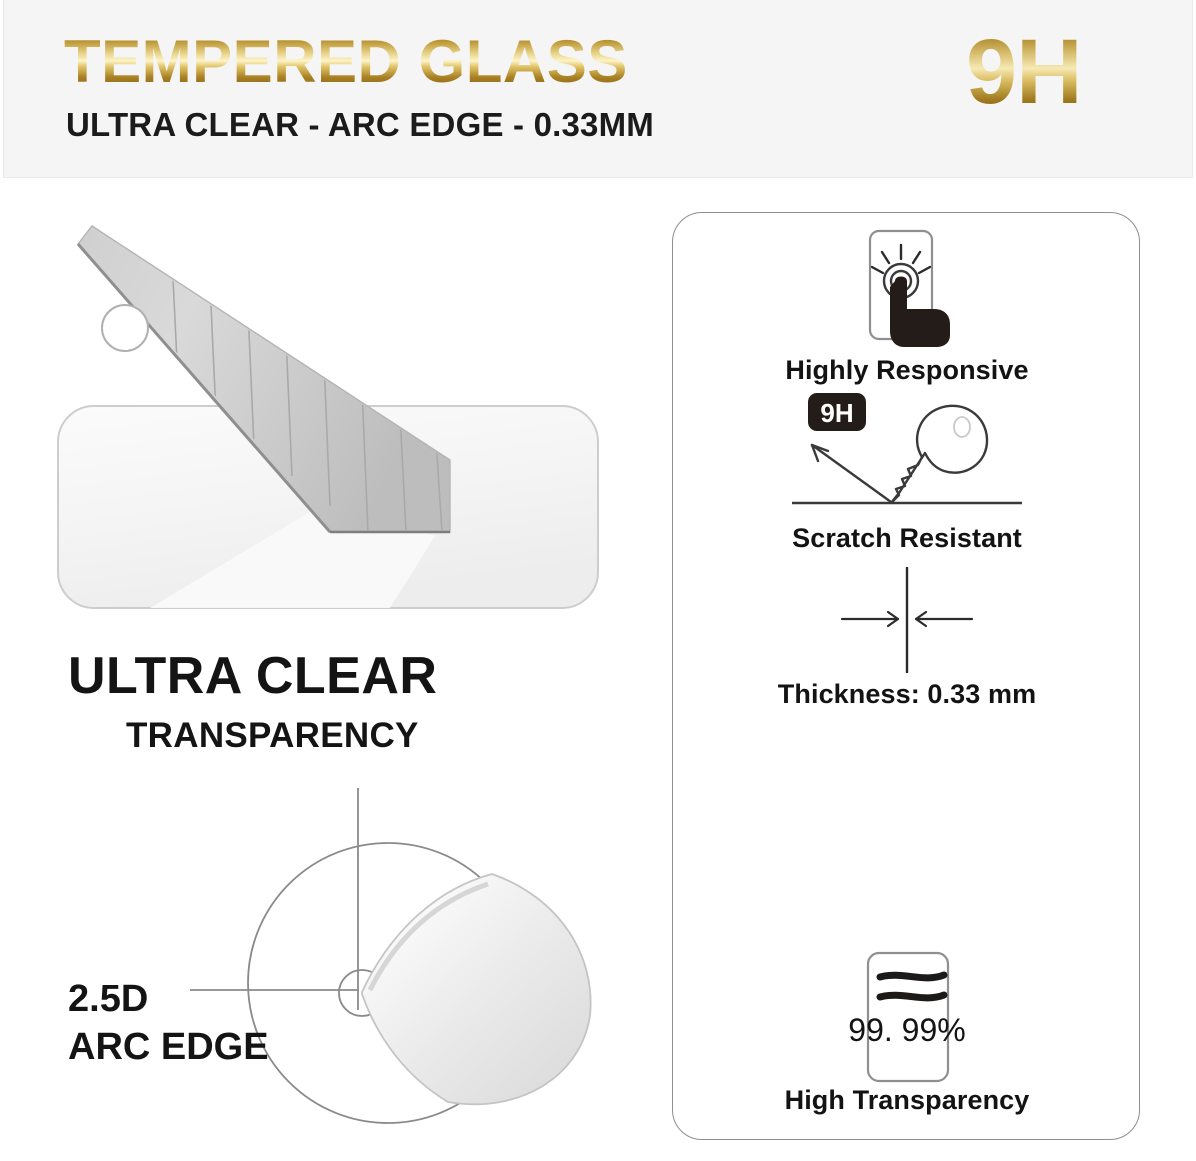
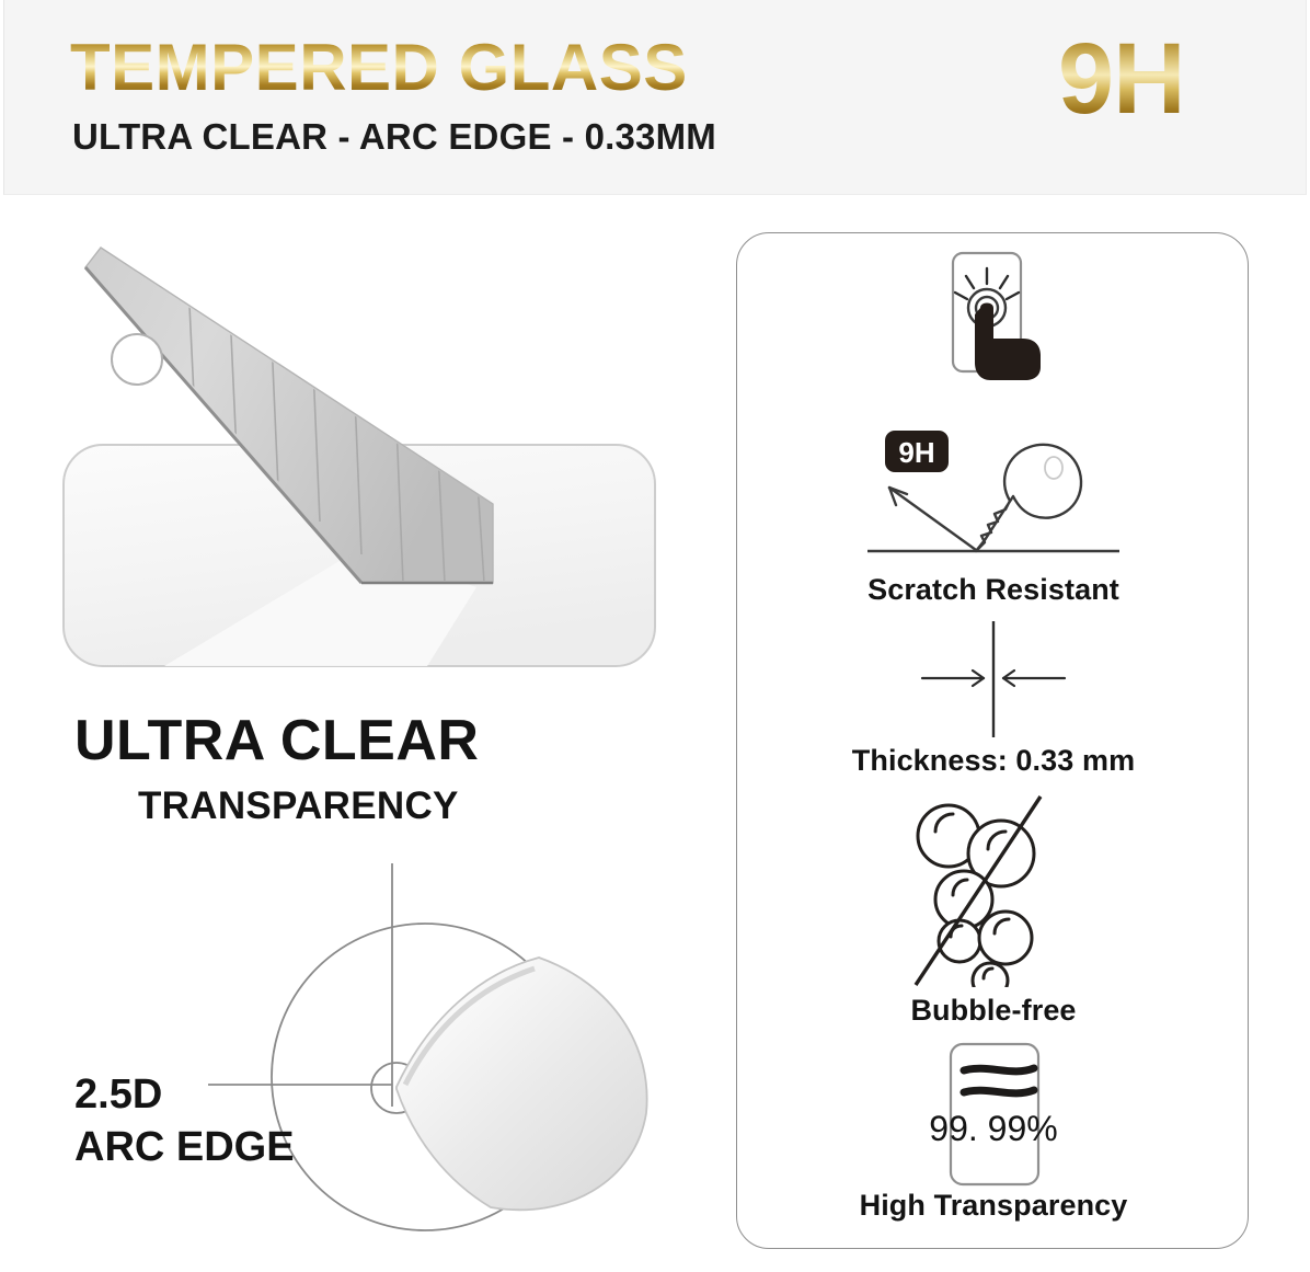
  TEMPERED GLASS
  ULTRA CLEAR - ARC EDGE - 0.33MM
  9H
  ULTRA CLEAR
  TRANSPARENCY
  2.5D
  ARC EDGE
- Highly Responsive
  9H
  Scratch Resistant
  Thickness: 0.33 mm
+ Bubble-free
  99. 99%
  High Transparency
